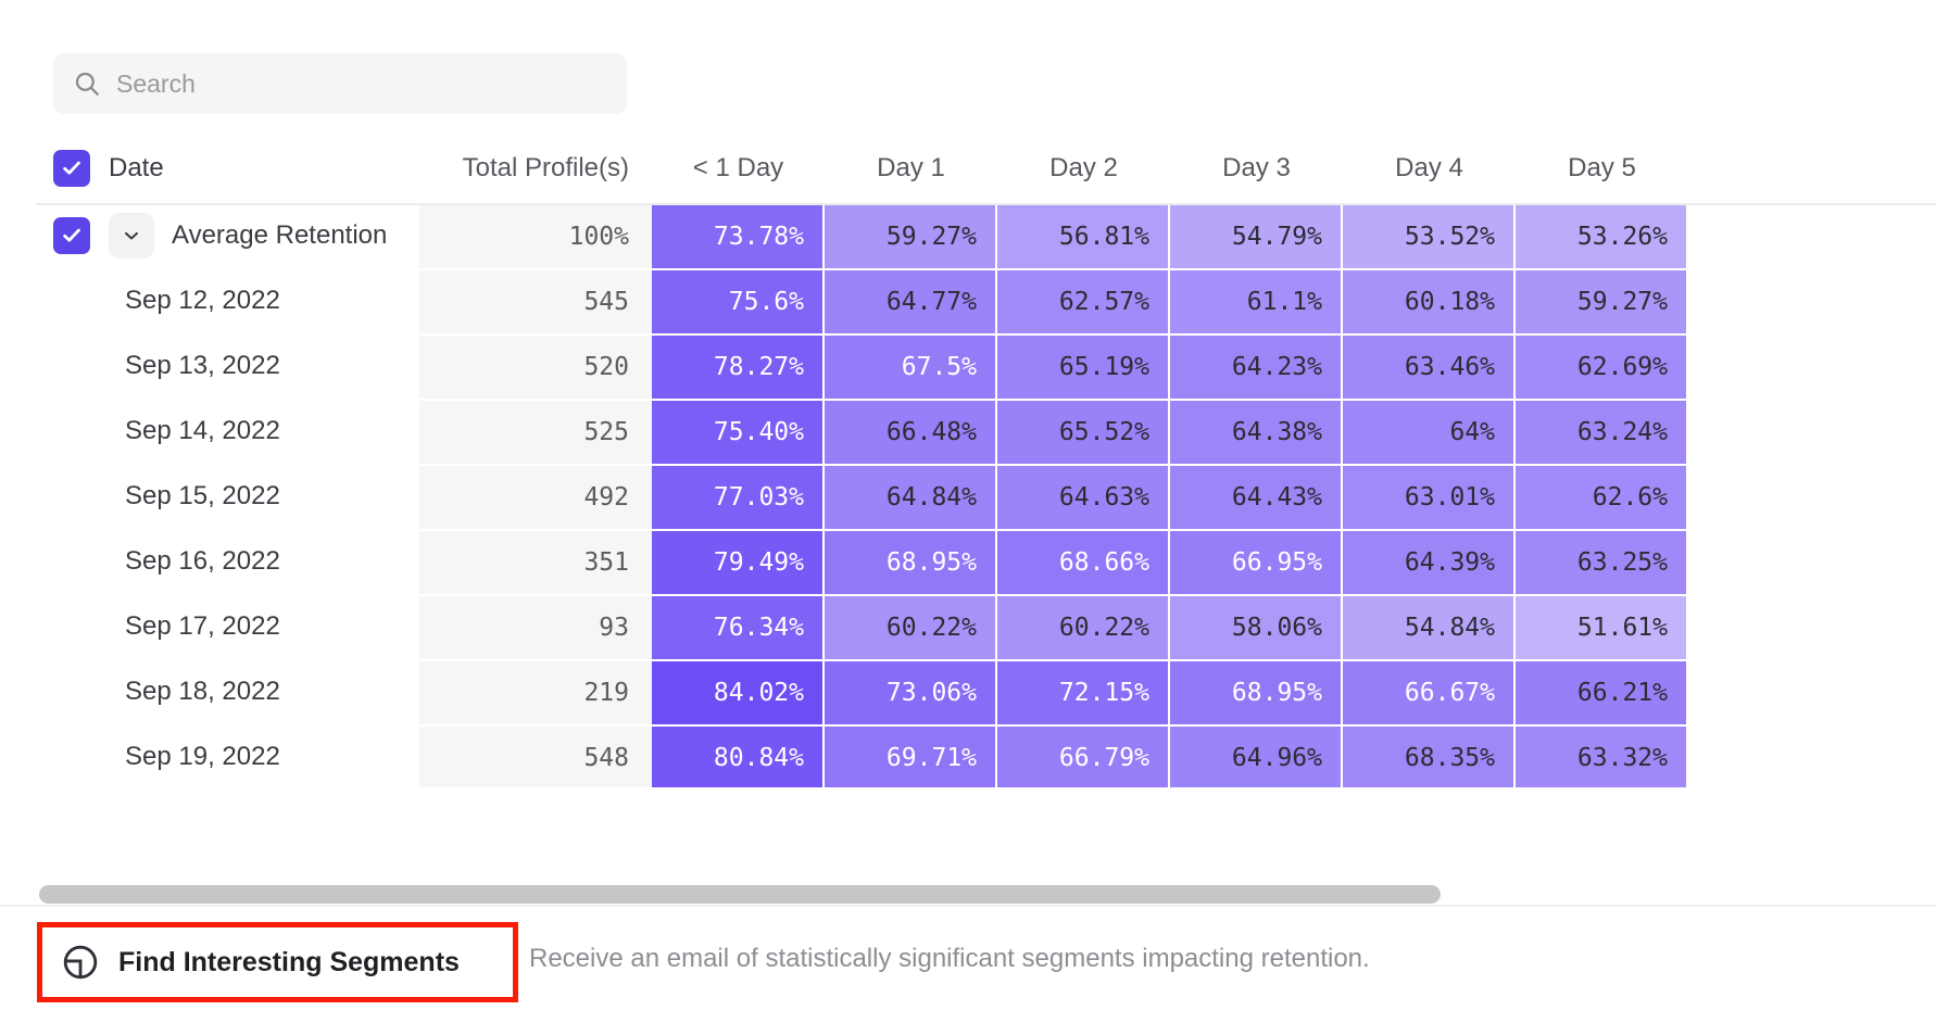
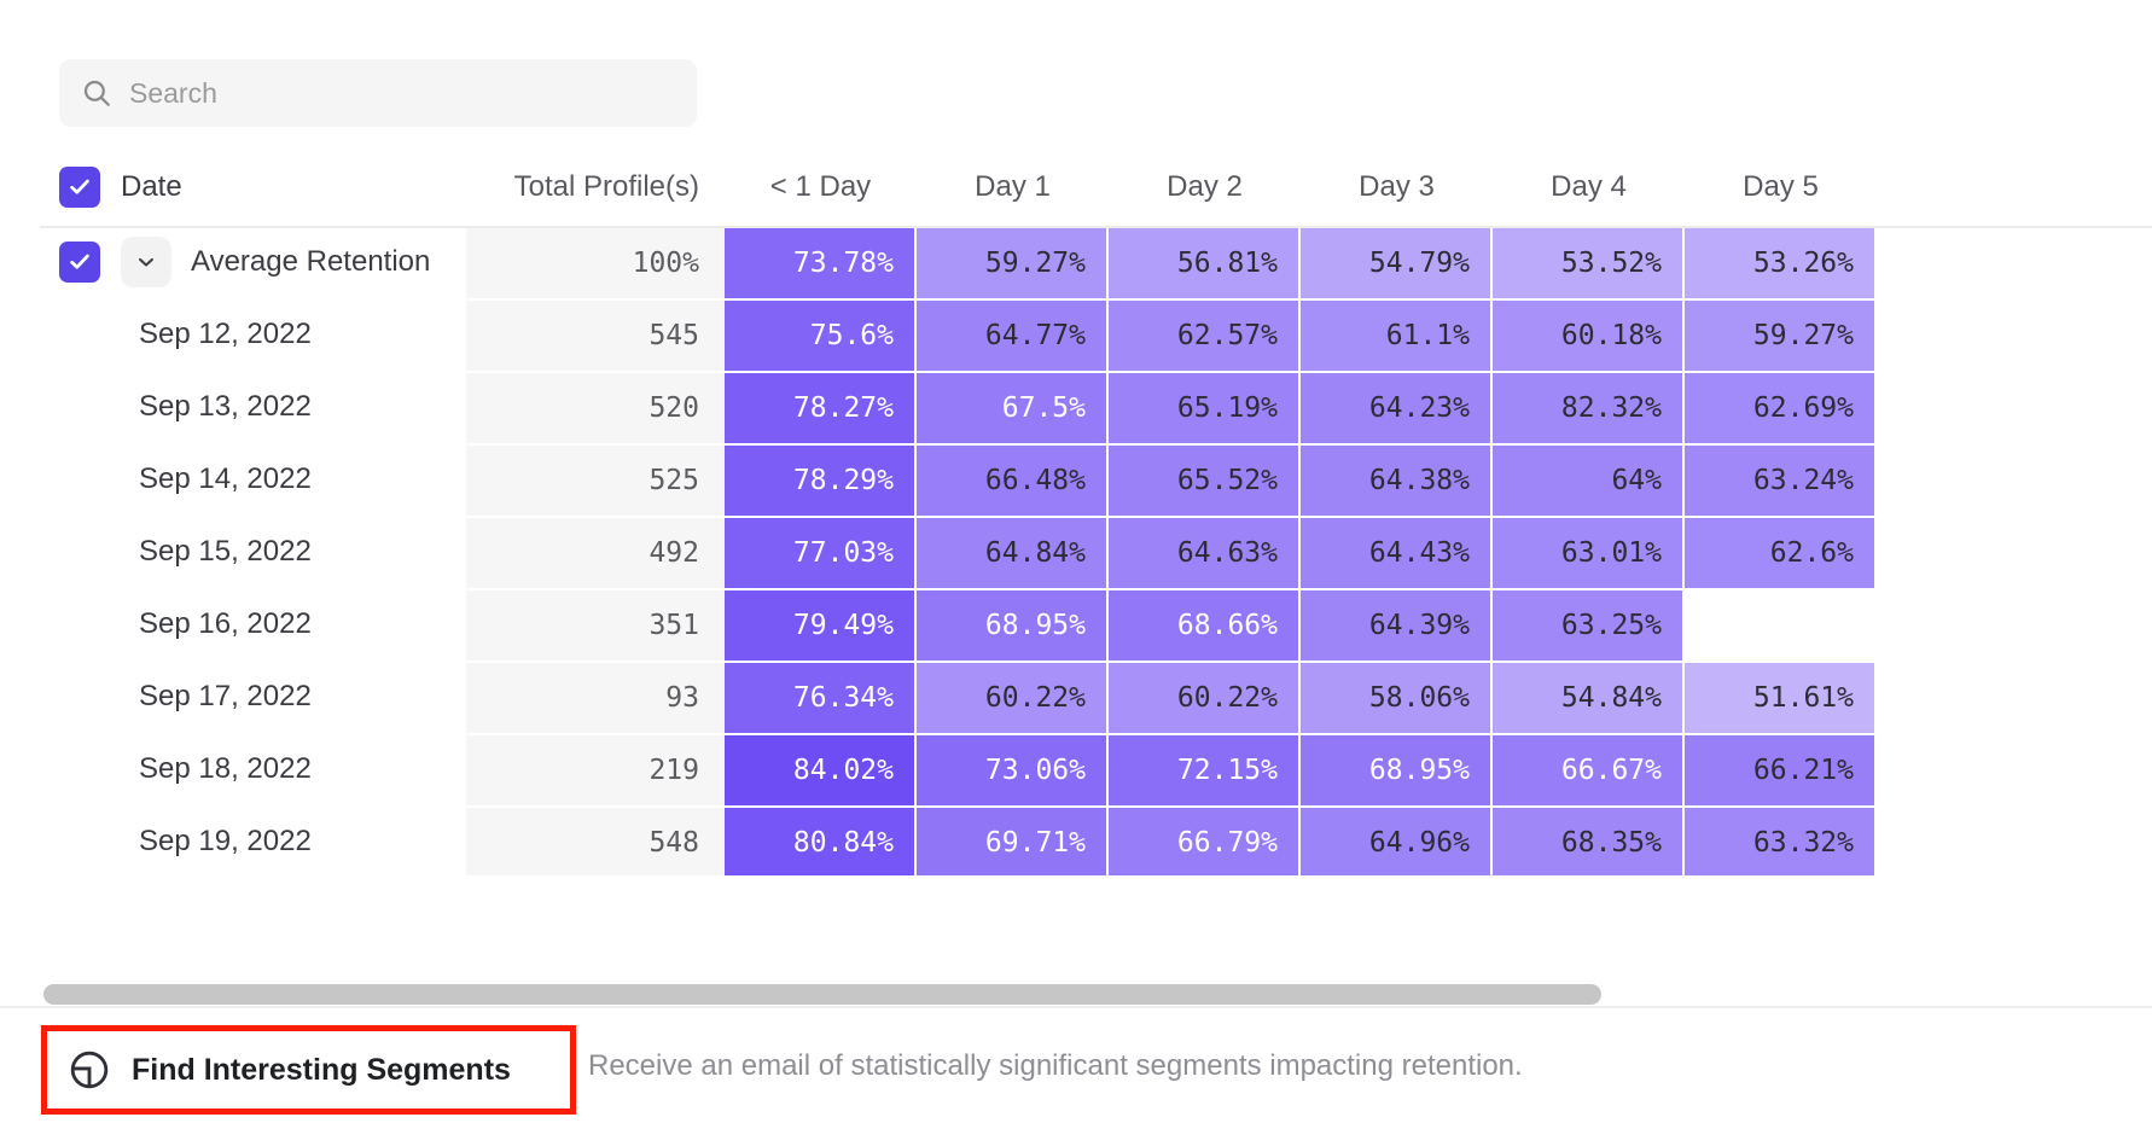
  Search
  Date
  Total Profile(s)
  < 1 Day
  Day 1
  Day 2
  Day 3
  Day 4
  Day 5
  Average Retention
  100%
  73.78%
  59.27%
  56.81%
  54.79%
  53.52%
  53.26%
  Sep 12, 2022
  545
  75.6%
  64.77%
  62.57%
  61.1%
  60.18%
  59.27%
  Sep 13, 2022
  520
  78.27%
  67.5%
  65.19%
  64.23%
- 63.46%
+ 82.32%
  62.69%
  Sep 14, 2022
  525
- 75.40%
+ 78.29%
  66.48%
  65.52%
  64.38%
  64%
  63.24%
  Sep 15, 2022
  492
  77.03%
  64.84%
  64.63%
  64.43%
  63.01%
  62.6%
  Sep 16, 2022
  351
  79.49%
  68.95%
  68.66%
- 66.95%
  64.39%
  63.25%
  Sep 17, 2022
  93
  76.34%
  60.22%
  60.22%
  58.06%
  54.84%
  51.61%
  Sep 18, 2022
  219
  84.02%
  73.06%
  72.15%
  68.95%
  66.67%
  66.21%
  Sep 19, 2022
  548
  80.84%
  69.71%
  66.79%
  64.96%
  68.35%
  63.32%
  Find Interesting Segments
  Receive an email of statistically significant segments impacting retention.
